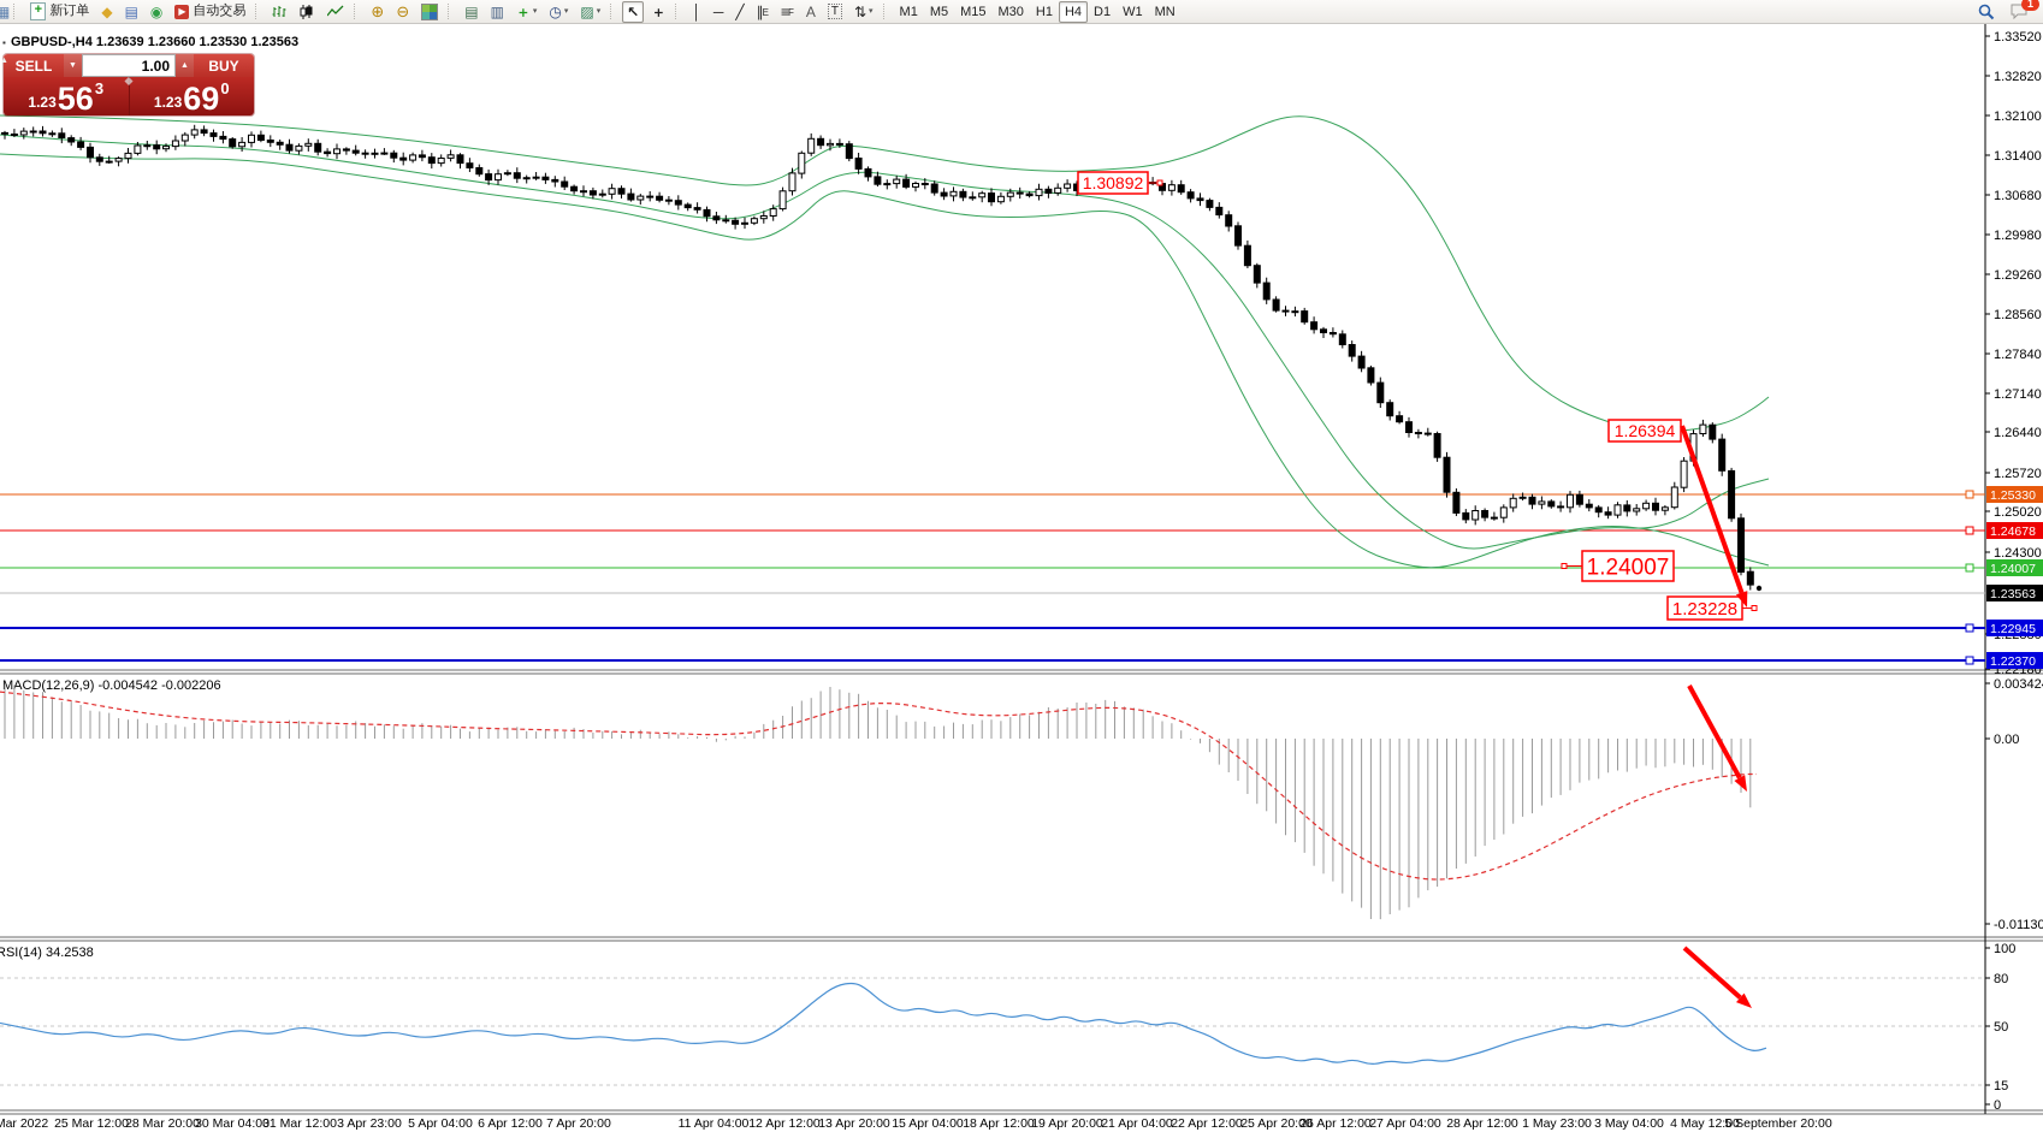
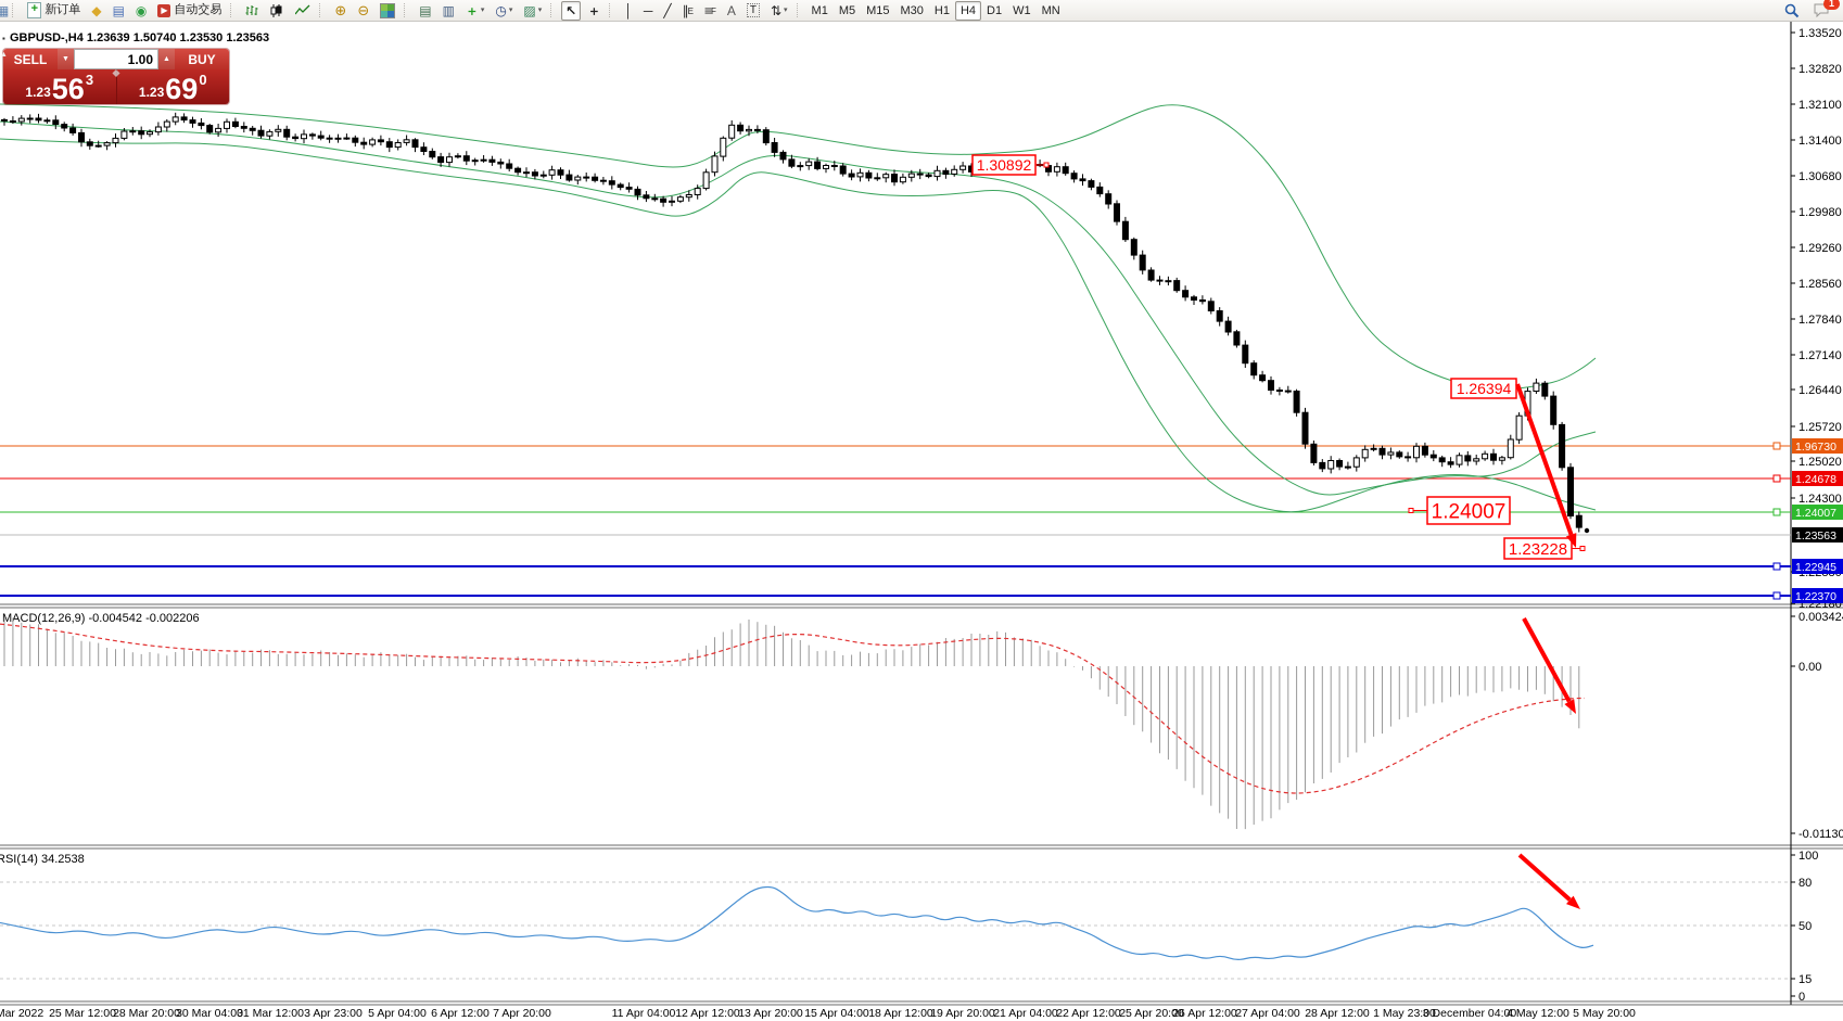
  1.33520
  1.32820
  1.32100
  1.31400
  1.30680
  1.29980
  1.29260
  1.28560
  1.27840
  1.27140
  1.26440
  1.25720
  1.25020
  1.24300
  1.22180
- 1.25330
+ 1.96730
  1.24678
  1.24007
  1.23563
  1.22945
  1.22370
  MACD(12,26,9) -0.004542 -0.002206
  0.00342
  0.00
  -0.01130
  RSI(14) 34.2538
  100
  80
  50
  15
  0
  1.30892
  1.26394
  1.24007
  1.23228
  Mar 2022
  25 Mar 12:00
  28 Mar 20:00
  30 Mar 04:00
  31 Mar 12:00
  3 Apr 23:00
  5 Apr 04:00
  6 Apr 12:00
  7 Apr 20:00
  11 Apr 04:00
  12 Apr 12:00
  13 Apr 20:00
  15 Apr 04:00
  18 Apr 12:00
  19 Apr 20:00
  21 Apr 04:00
  22 Apr 12:00
  25 Apr 20:00
  26 Apr 12:00
  27 Apr 04:00
  28 Apr 12:00
  1 May 23:00
- 3 May 04:00
+ 3 December 04:00
  4 May 12:00
- 5 September 20:00
+ 5 May 20:00
  ▦
  +
  新订单
  ◆
  ▤
  ◉
  ▶
  自动交易
  ⊕
  ⊖
  ▤
  ▥
  ＋
  ◷
  ▨
  ↖
  ＋
  │
  ─
  ╱
  ∥
  E
  ≡
  F
  A
  T
  ⇅
  M1
  M5
  M15
  M30
  H1
  H4
  D1
  W1
  MN
  1
  ▪
- GBPUSD-,H4 1.23639 1.23660 1.23530 1.23563
+ GBPUSD-,H4 1.23639 1.50740 1.23530 1.23563
  SELL
  1.00
  BUY
  1.23
  56
  3
  1.23
  69
  0
